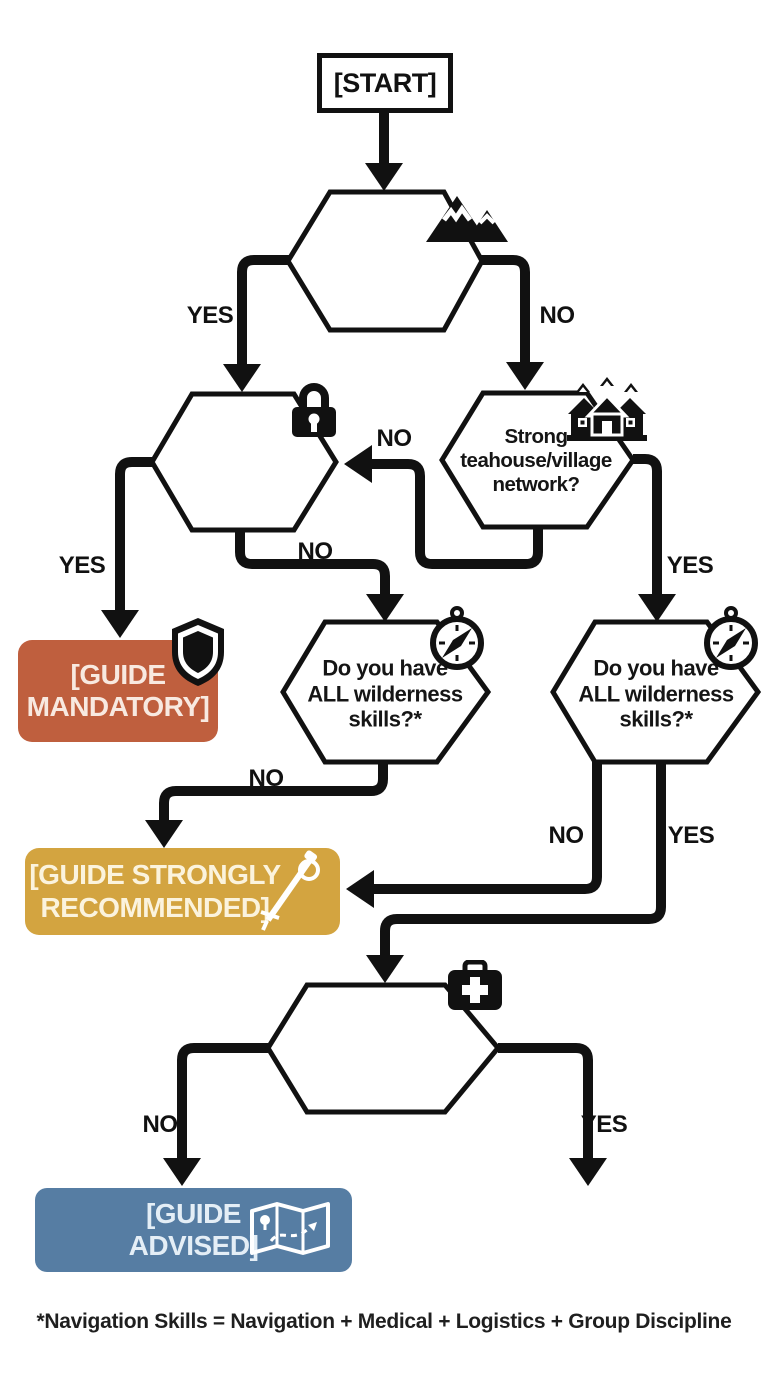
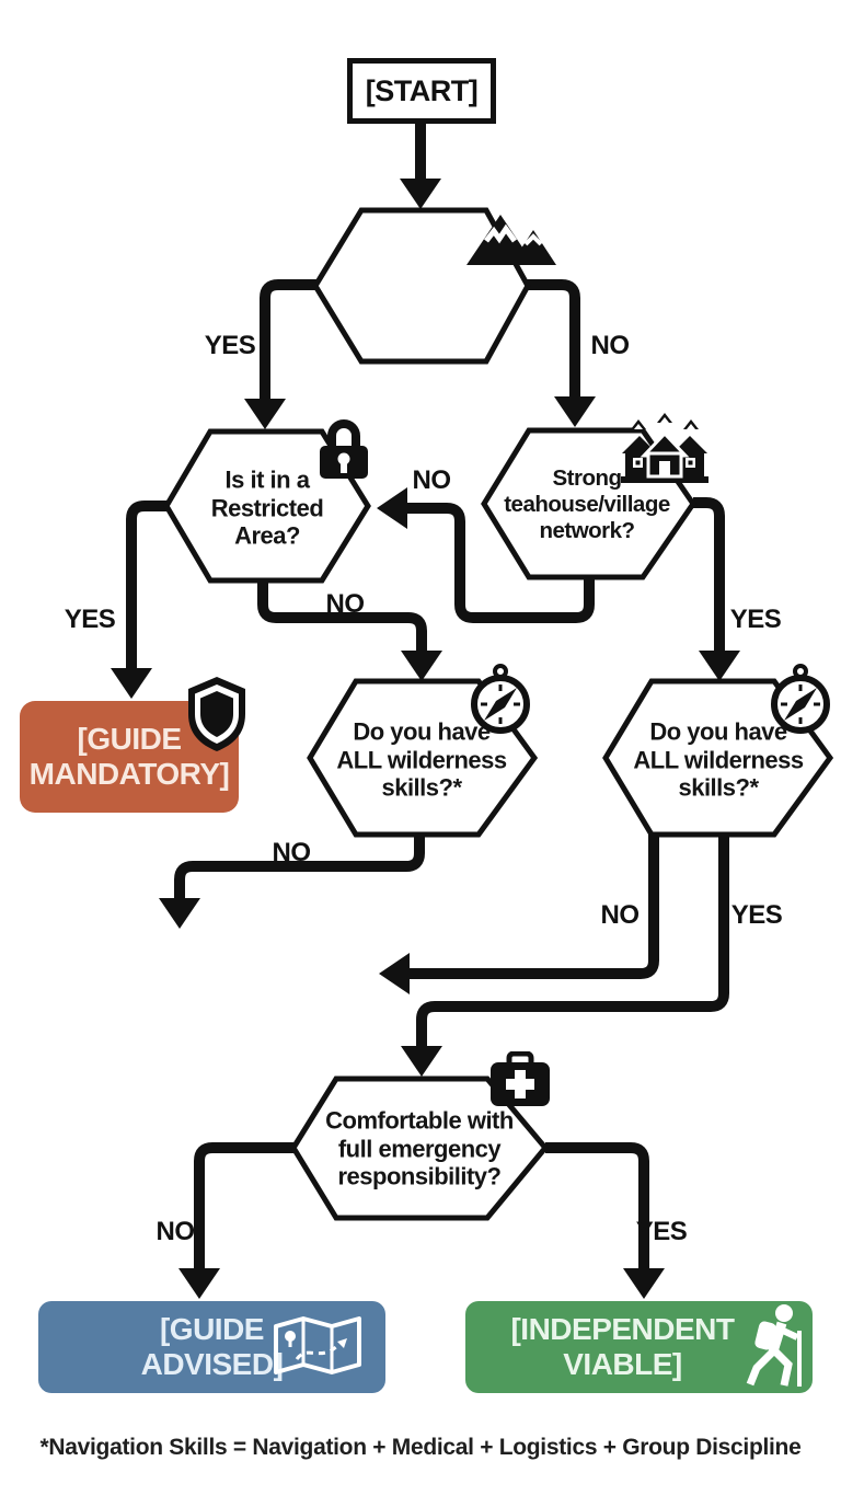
  [START]
  [GUIDE
  MANDATORY]
- [GUIDE STRONGLY
- RECOMMENDED]
  [GUIDE
  ADVISED
+ [INDEPENDENT
+ VIABLE]
+ Is it in a
+ Restricted
+ Area?
  Strong
  teahouse/village
  network?
  Do you have
  ALL wilderness
  skills?*
  Do you have
  ALL wilderness
  skills?*
+ Comfortable with
+ full emergency
+ responsibility?
  YES
  NO
  NO
  YES
  NO
  YES
  NO
  NO
  YES
  NO
  YES
  *Navigation Skills = Navigation + Medical + Logistics + Group Discipline
